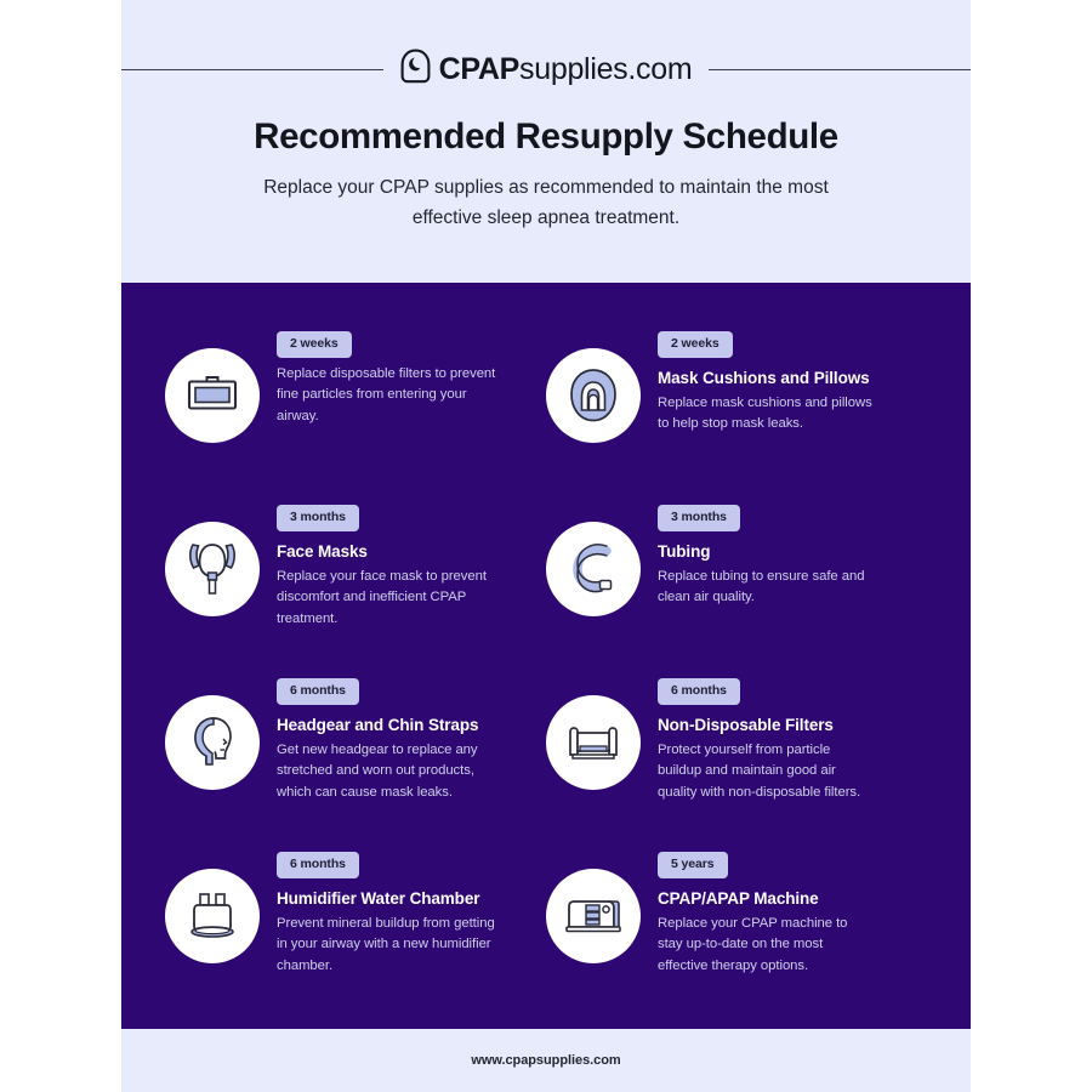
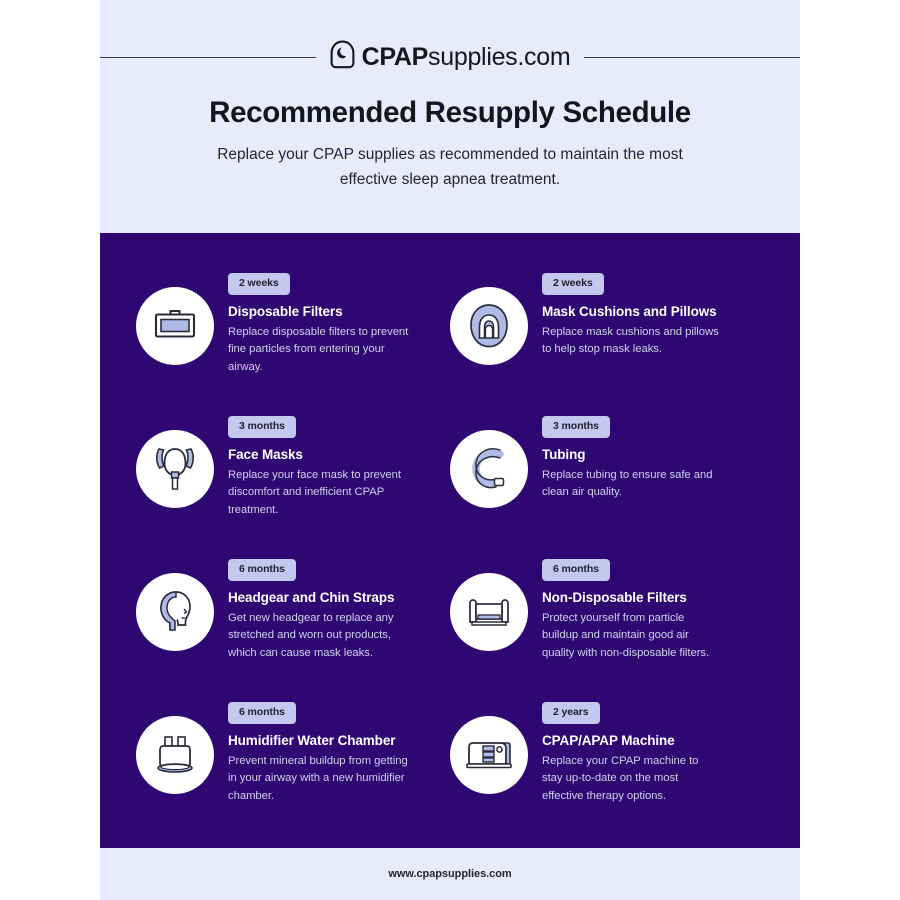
  CPAPsupplies.com
  Recommended Resupply Schedule
  Replace your CPAP supplies as recommended to maintain the most effective sleep apnea treatment.
  2 weeks
+ Disposable Filters
  Replace disposable filters to prevent fine particles from entering your airway.
  2 weeks
  Mask Cushions and Pillows
  Replace mask cushions and pillows to help stop mask leaks.
  3 months
  Face Masks
  Replace your face mask to prevent discomfort and inefficient CPAP treatment.
  3 months
  Tubing
  Replace tubing to ensure safe and clean air quality.
  6 months
  Headgear and Chin Straps
  Get new headgear to replace any stretched and worn out products, which can cause mask leaks.
  6 months
  Non-Disposable Filters
  Protect yourself from particle buildup and maintain good air quality with non-disposable filters.
  6 months
  Humidifier Water Chamber
  Prevent mineral buildup from getting in your airway with a new humidifier chamber.
- 5 years
+ 2 years
  CPAP/APAP Machine
  Replace your CPAP machine to stay up-to-date on the most effective therapy options.
  www.cpapsupplies.com
